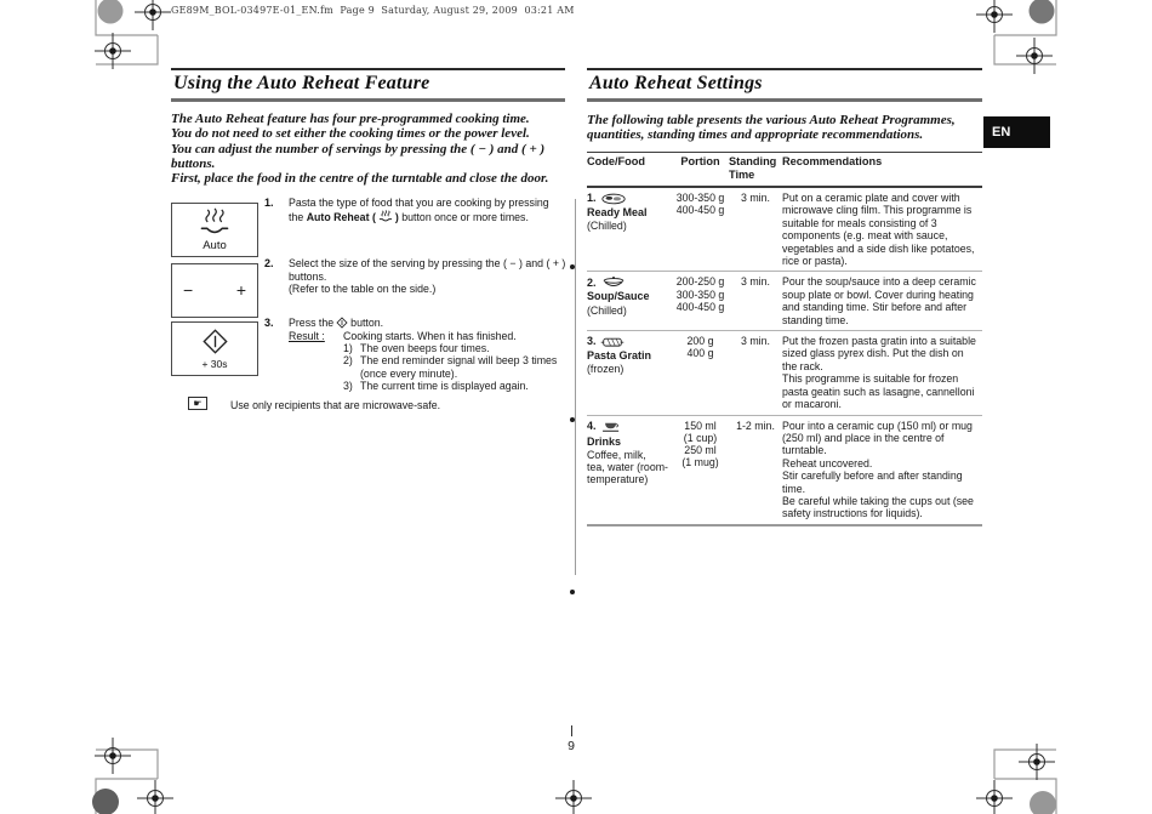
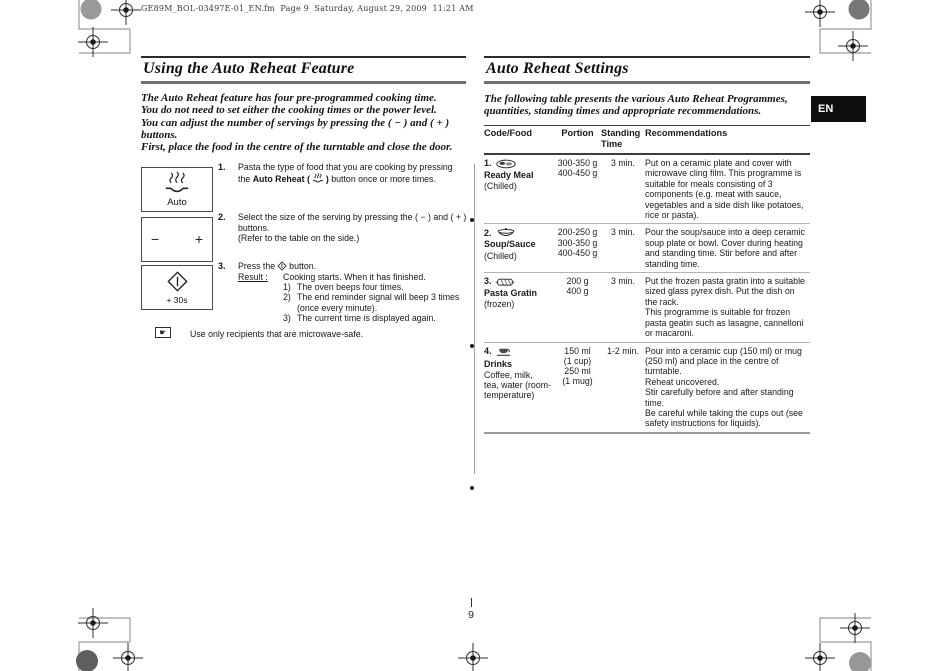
- GE89M_BOL-03497E-01_EN.fm Page 9 Saturday, August 29, 2009 03:21 AM
+ GE89M_BOL-03497E-01_EN.fm Page 9 Saturday, August 29, 2009 11:21 AM
  Using the Auto Reheat Feature
  The Auto Reheat feature has four pre-programmed cooking time.
  You do not need to set either the cooking times or the power level.
  You can adjust the number of servings by pressing the ( − ) and ( + )
  buttons.
  First, place the food in the centre of the turntable and close the door.
  Auto
  −
  +
  + 30s
  1.
  Pasta the type of food that you are cooking by pressing the Auto Reheat ( ) button once or more times.
  2.
  Select the size of the serving by pressing the ( − ) and ( + )
  buttons.
  (Refer to the table on the side.)
  3.
  Press the button.
  Result :
  Cooking starts. When it has finished.
  1)
  The oven beeps four times.
  2)
  The end reminder signal will beep 3 times
  (once every minute).
  3)
  The current time is displayed again.
  ☛
  Use only recipients that are microwave-safe.
  Auto Reheat Settings
  EN
  The following table presents the various Auto Reheat Programmes,
  quantities, standing times and appropriate recommendations.
  Code/Food
  Portion
  Standing Time
  Recommendations
  1.
  Ready Meal
  (Chilled)
  300-350 g
  400-450 g
  3 min.
  Put on a ceramic plate and cover with
  microwave cling film. This programme is
  suitable for meals consisting of 3
  components (e.g. meat with sauce,
  vegetables and a side dish like potatoes,
  rice or pasta).
  2.
  Soup/Sauce
  (Chilled)
  200-250 g
  300-350 g
  400-450 g
  3 min.
  Pour the soup/sauce into a deep ceramic
  soup plate or bowl. Cover during heating
  and standing time. Stir before and after
  standing time.
  3.
  Pasta Gratin
  (frozen)
  200 g
  400 g
  3 min.
  Put the frozen pasta gratin into a suitable
  sized glass pyrex dish. Put the dish on
  the rack.
  This programme is suitable for frozen
  pasta geatin such as lasagne, cannelloni
  or macaroni.
  4.
  Drinks
  Coffee, milk,
  tea, water (room-
  temperature)
  150 ml
  (1 cup)
  250 ml
  (1 mug)
  1-2 min.
  Pour into a ceramic cup (150 ml) or mug
  (250 ml) and place in the centre of
  turntable.
  Reheat uncovered.
  Stir carefully before and after standing
  time.
  Be careful while taking the cups out (see
  safety instructions for liquids).
  9
